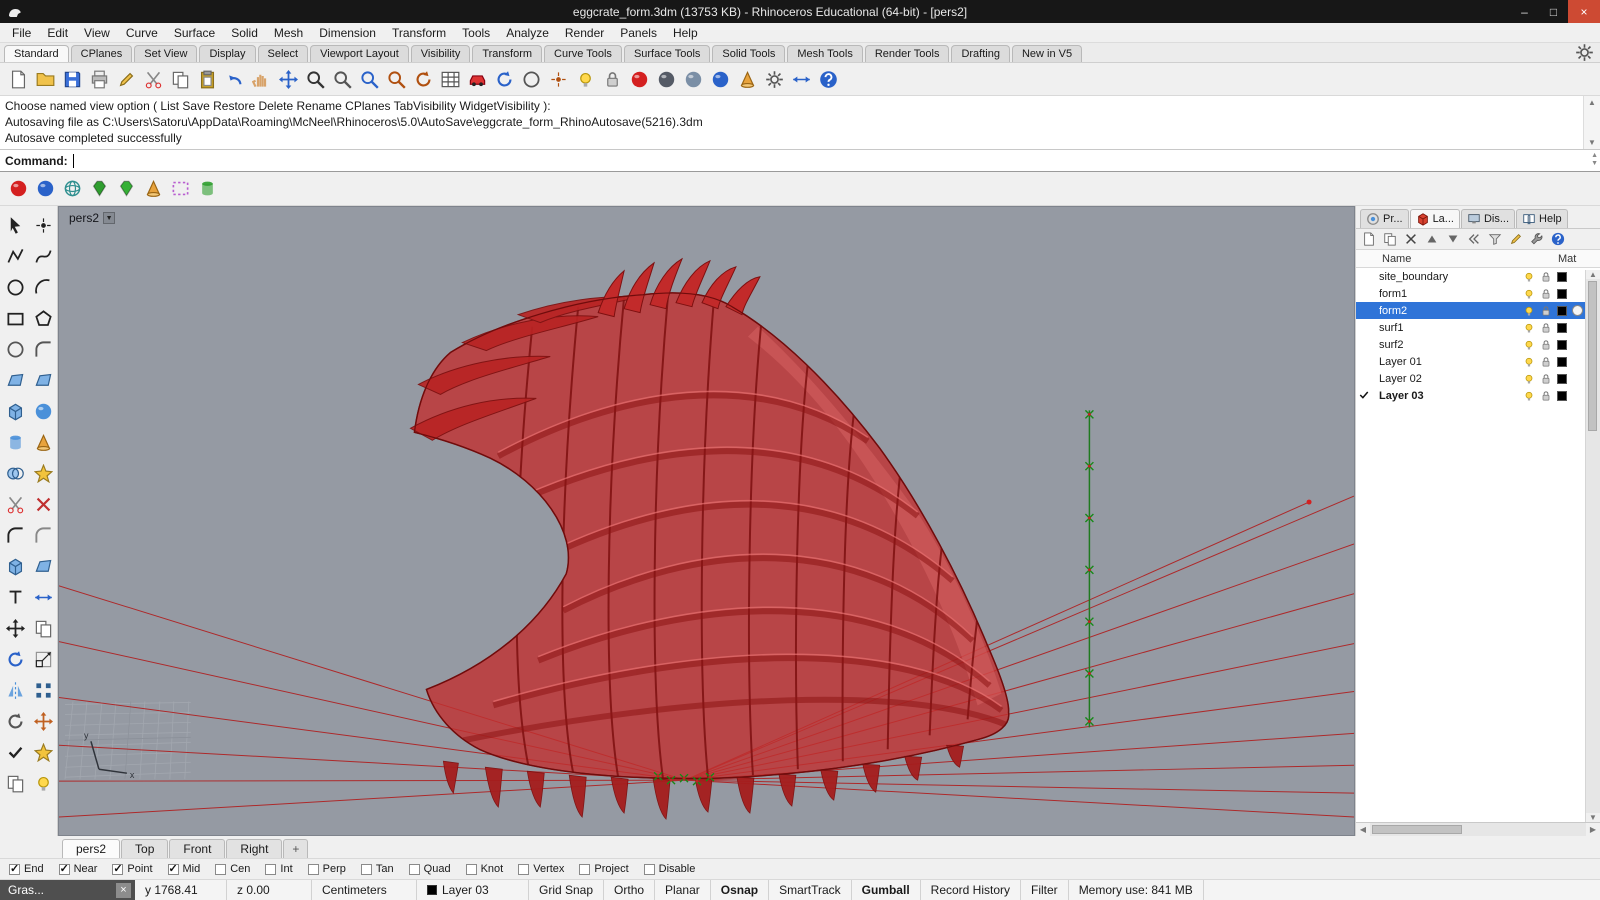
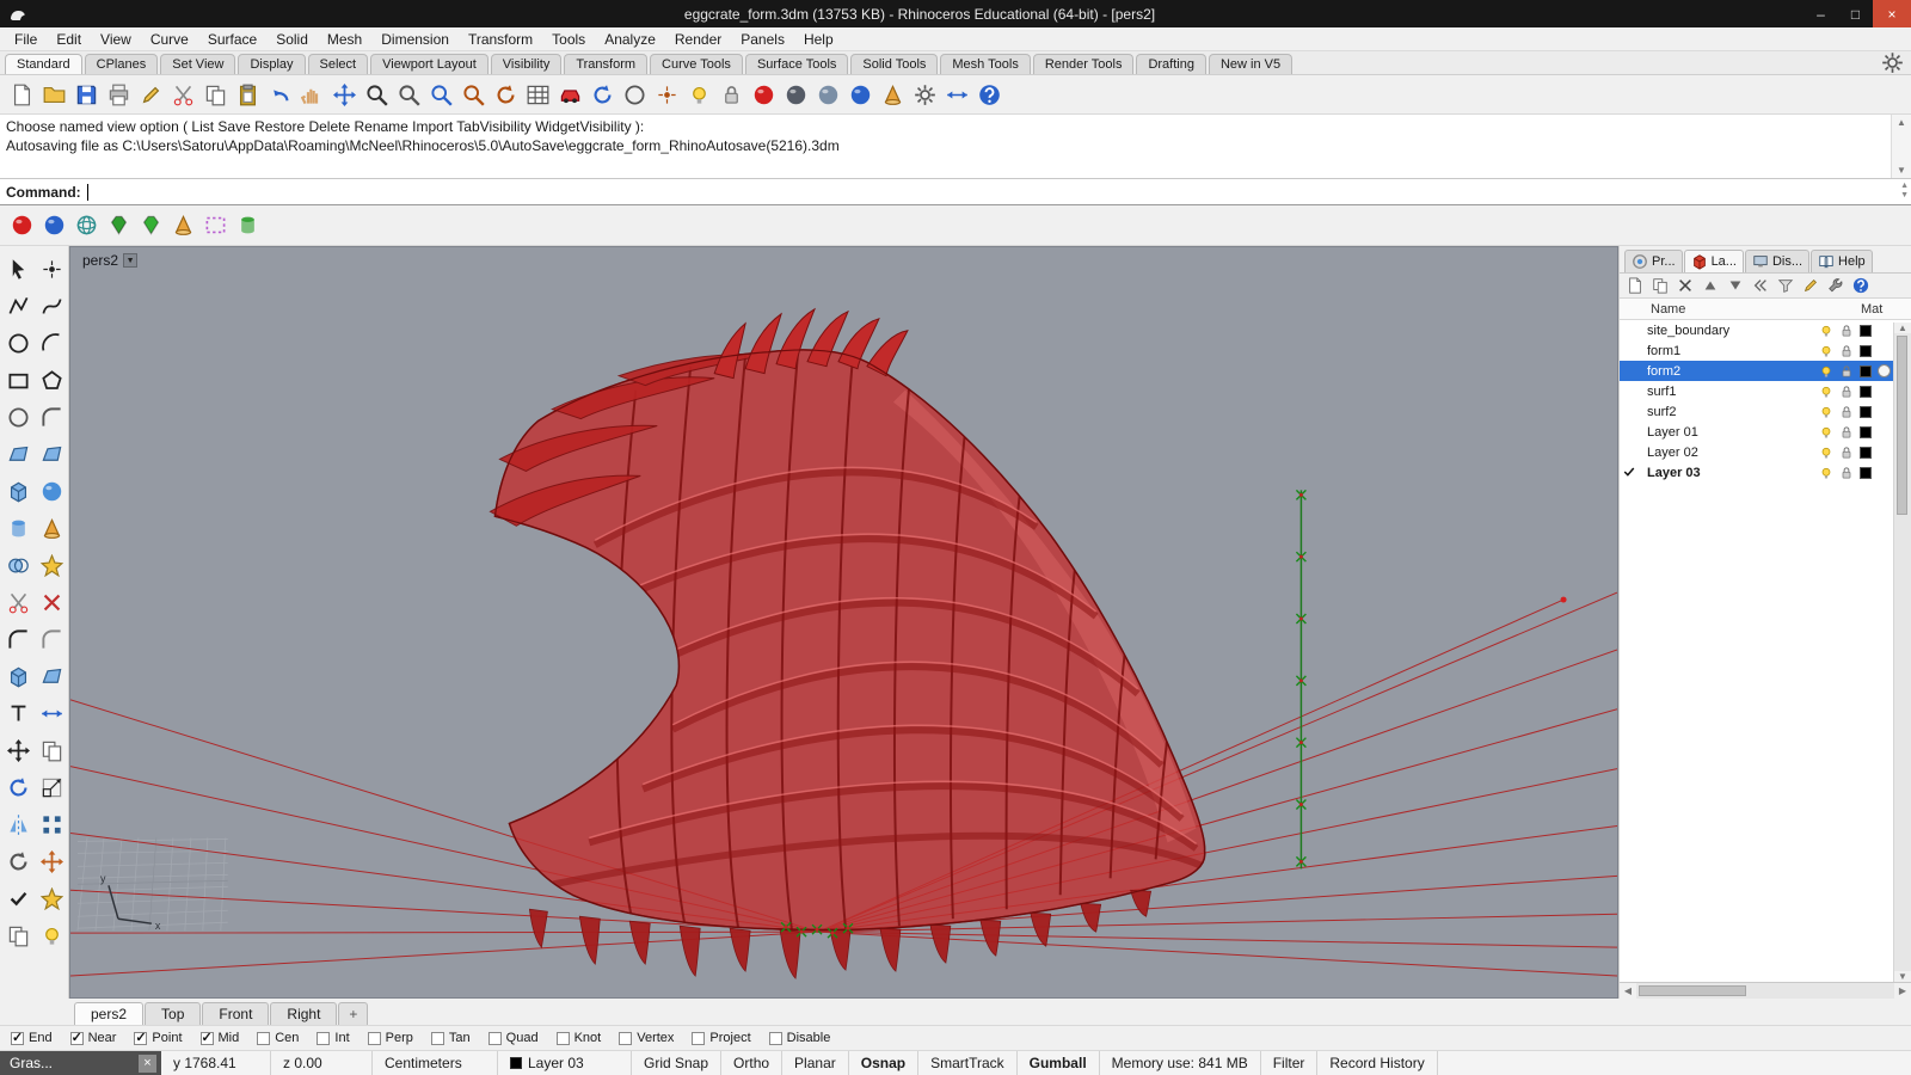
  eggcrate_form.3dm (13753 KB) - Rhinoceros Educational (64-bit) - [pers2]
  –
  □
  ×
  File
  Edit
  View
  Curve
  Surface
  Solid
  Mesh
  Dimension
  Transform
  Tools
  Analyze
  Render
  Panels
  Help
  Standard
  CPlanes
  Set View
  Display
  Select
  Viewport Layout
  Visibility
  Transform
  Curve Tools
  Surface Tools
  Solid Tools
  Mesh Tools
  Render Tools
  Drafting
  New in V5
- Choose named view option ( List Save Restore Delete Rename CPlanes TabVisibility WidgetVisibility ):
+ Choose named view option ( List Save Restore Delete Rename Import TabVisibility WidgetVisibility ):
  Autosaving file as C:\Users\Satoru\AppData\Roaming\McNeel\Rhinoceros\5.0\AutoSave\eggcrate_form_RhinoAutosave(5216).3dm
- Autosave completed successfully
  ▲
  ▼
  Command:
  y
  x
  pers2
  Pr...
  La...
  Dis...
  Help
  Name
  Mat
  site_boundary
  form1
  form2
  surf1
  surf2
  Layer 01
  Layer 02
  Layer 03
  ◀
  ▶
  ▲
  ▼
  pers2
  Top
  Front
  Right
  +
  End
  Near
  Point
  Mid
  Cen
  Int
  Perp
  Tan
  Quad
  Knot
  Vertex
  Project
  Disable
  Gras...
  ×
  y 1768.41
  z 0.00
  Centimeters
  Layer 03
  Grid Snap
  Ortho
  Planar
  Osnap
  SmartTrack
  Gumball
- Record History
+ Memory use: 841 MB
  Filter
- Memory use: 841 MB
+ Record History
